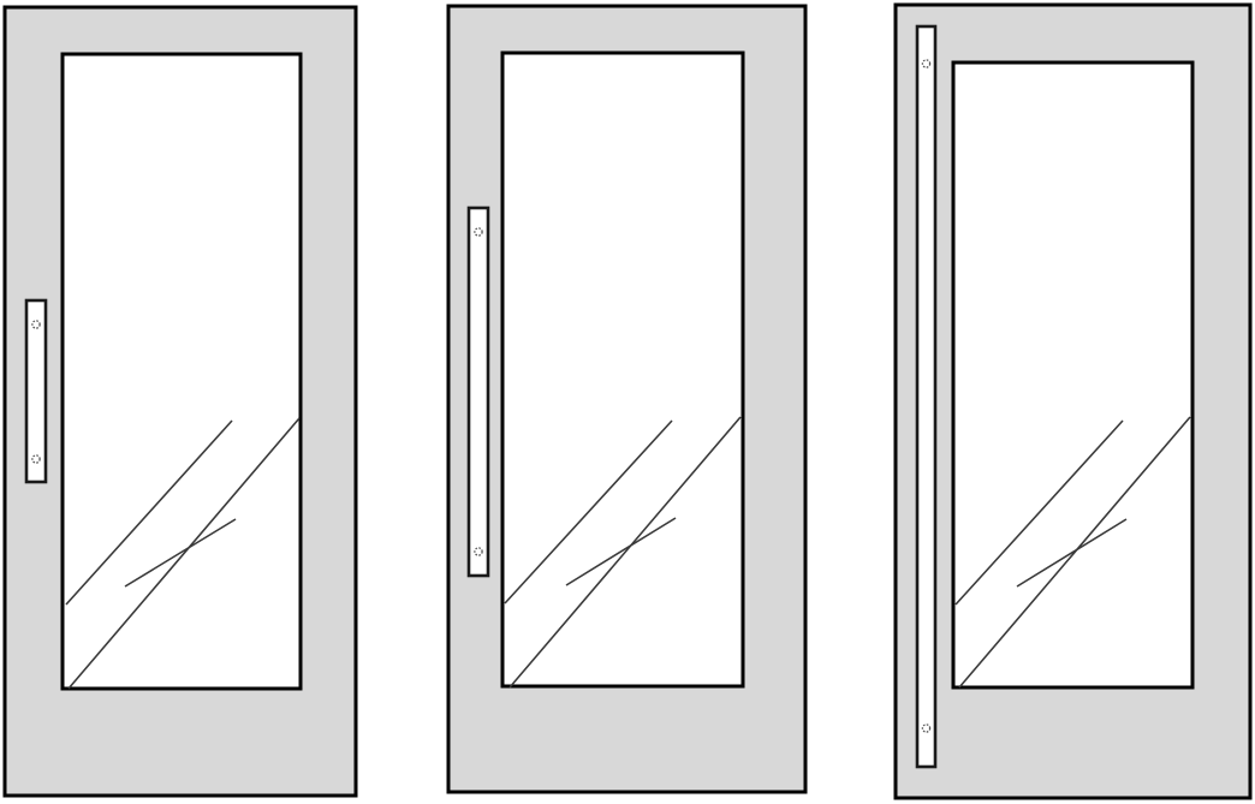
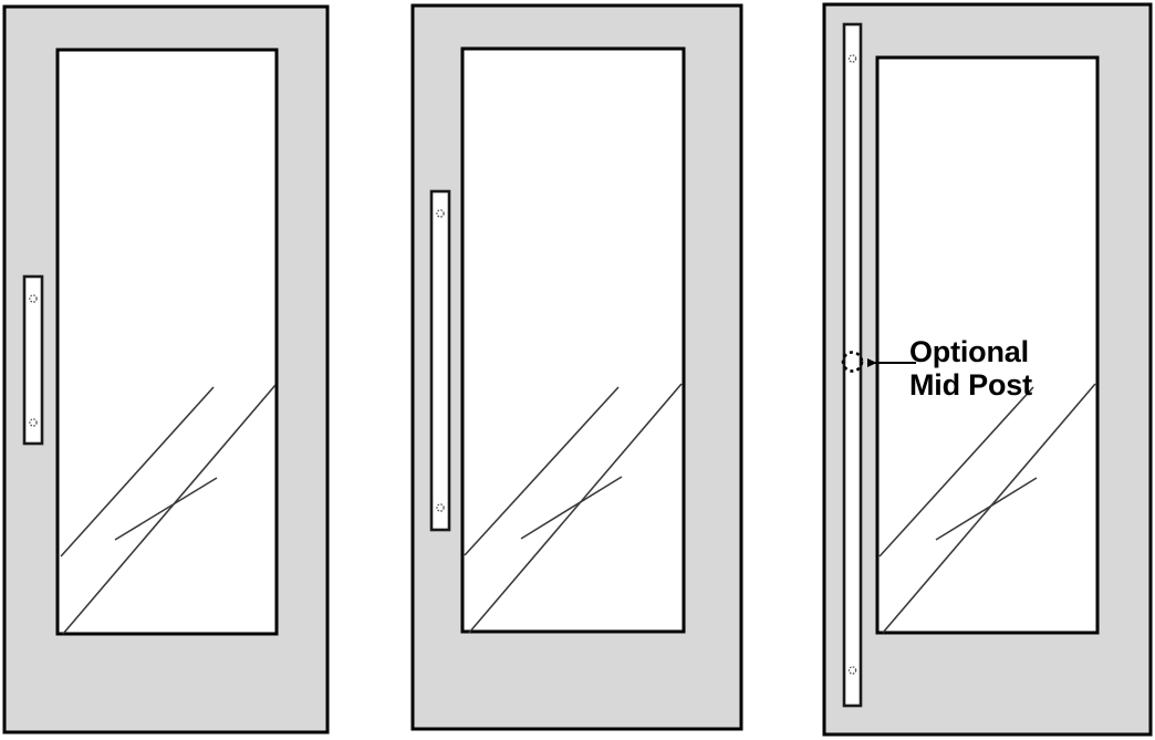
+ Optional
+ Mid Post
